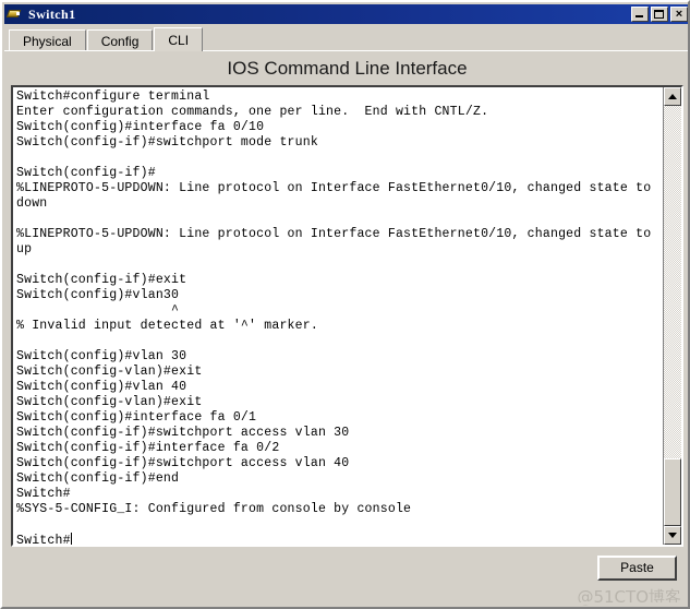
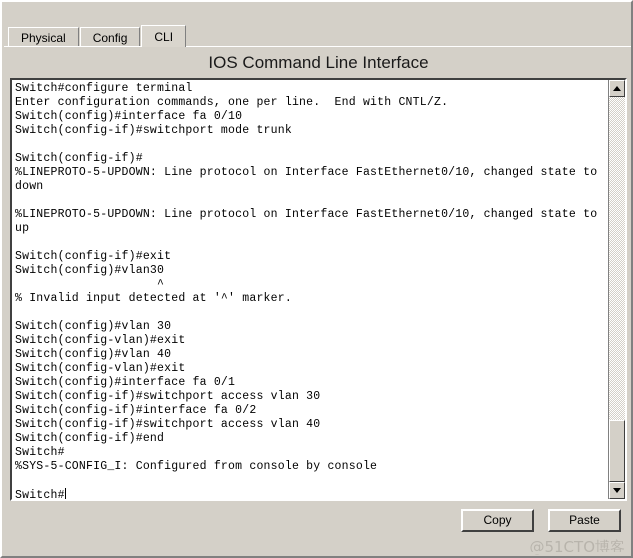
- Switch1
- ×
  Physical
  Config
  CLI
  IOS Command Line Interface
  Switch#configure terminal
  Enter configuration commands, one per line. End with CNTL/Z.
  Switch(config)#interface fa 0/10
  Switch(config-if)#switchport mode trunk
  Switch(config-if)#
  %LINEPROTO-5-UPDOWN: Line protocol on Interface FastEthernet0/10, changed state to
  down
  %LINEPROTO-5-UPDOWN: Line protocol on Interface FastEthernet0/10, changed state to
  up
  Switch(config-if)#exit
  Switch(config)#vlan30
  ^
  % Invalid input detected at '^' marker.
  Switch(config)#vlan 30
  Switch(config-vlan)#exit
  Switch(config)#vlan 40
  Switch(config-vlan)#exit
  Switch(config)#interface fa 0/1
  Switch(config-if)#switchport access vlan 30
  Switch(config-if)#interface fa 0/2
  Switch(config-if)#switchport access vlan 40
  Switch(config-if)#end
  Switch#
  %SYS-5-CONFIG_I: Configured from console by console
  Switch#
+ Copy
  Paste
  @51CTO博客
